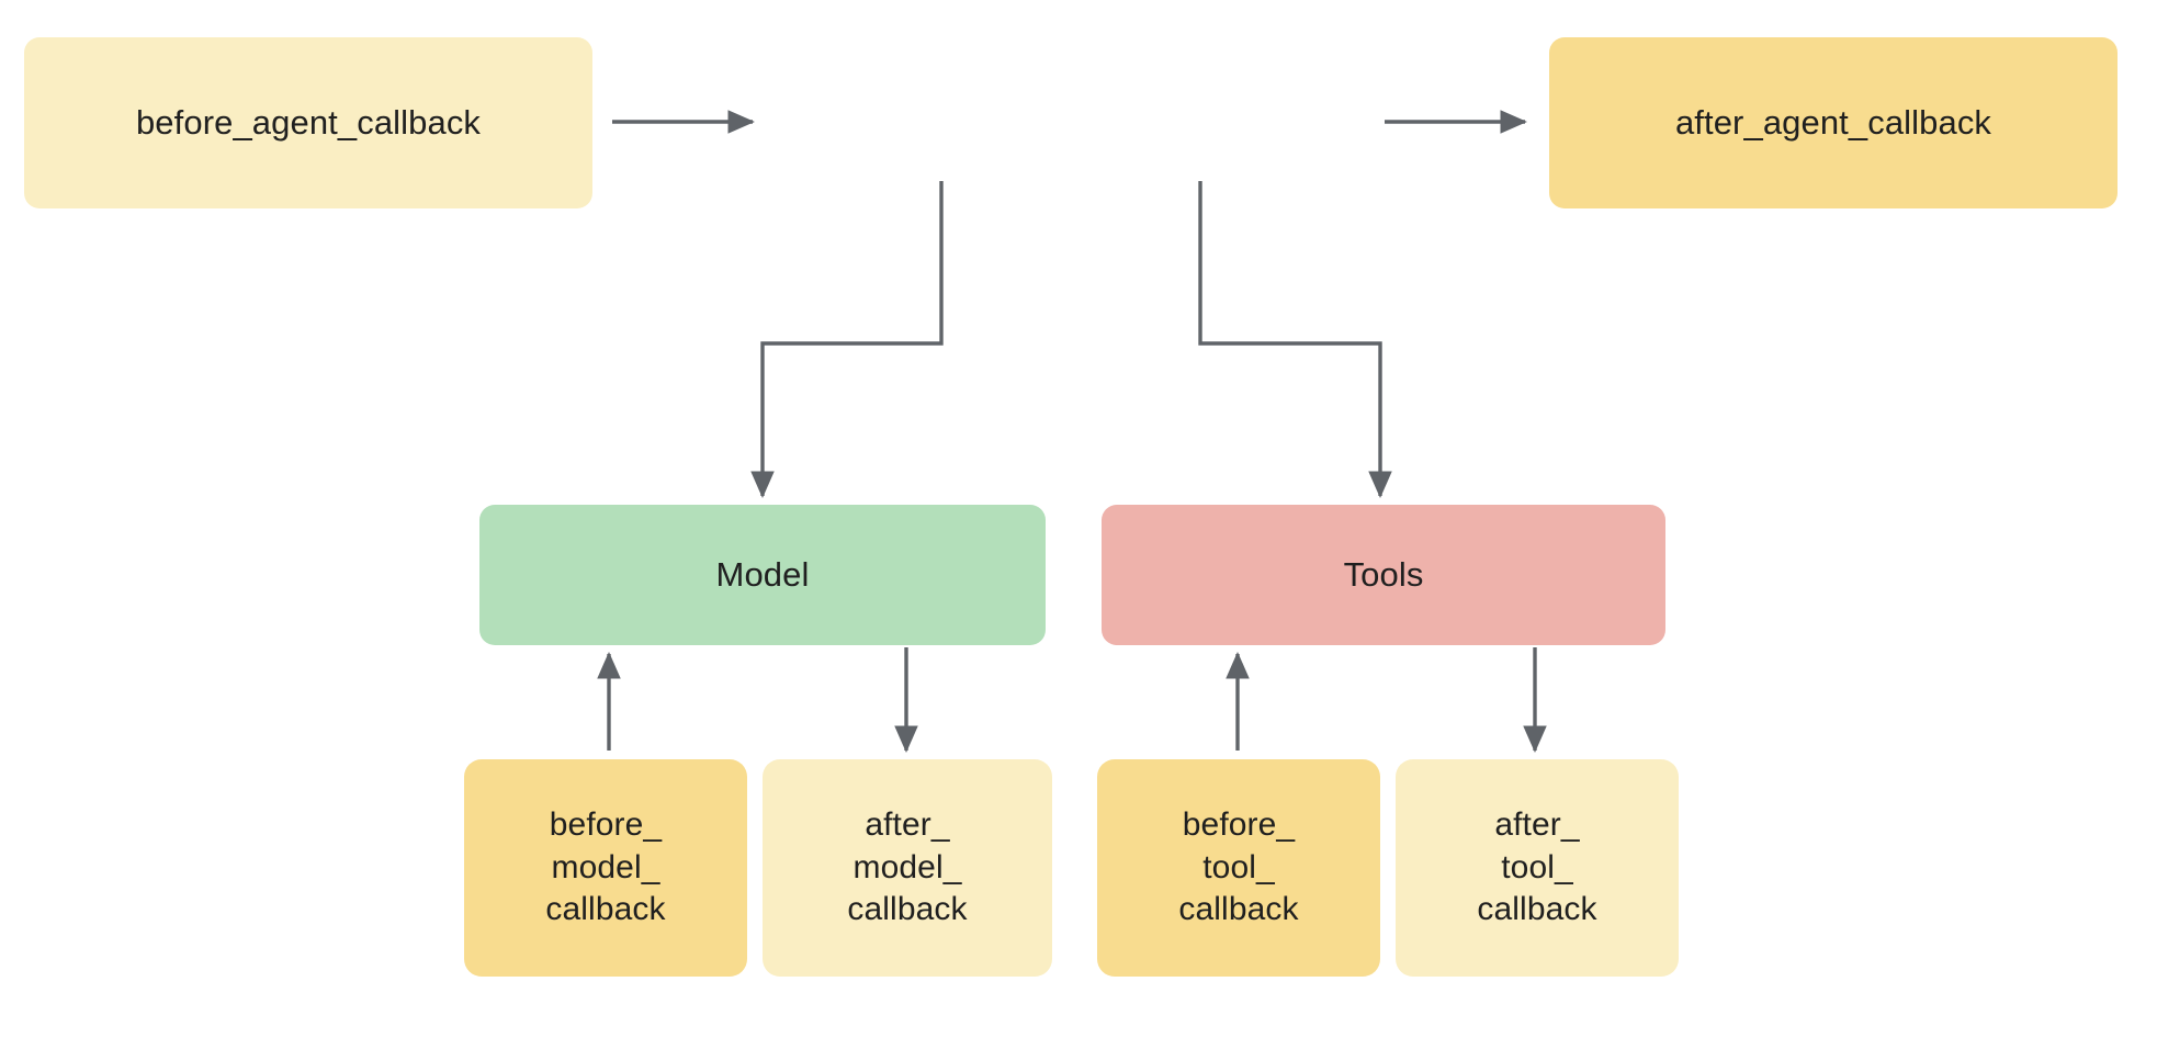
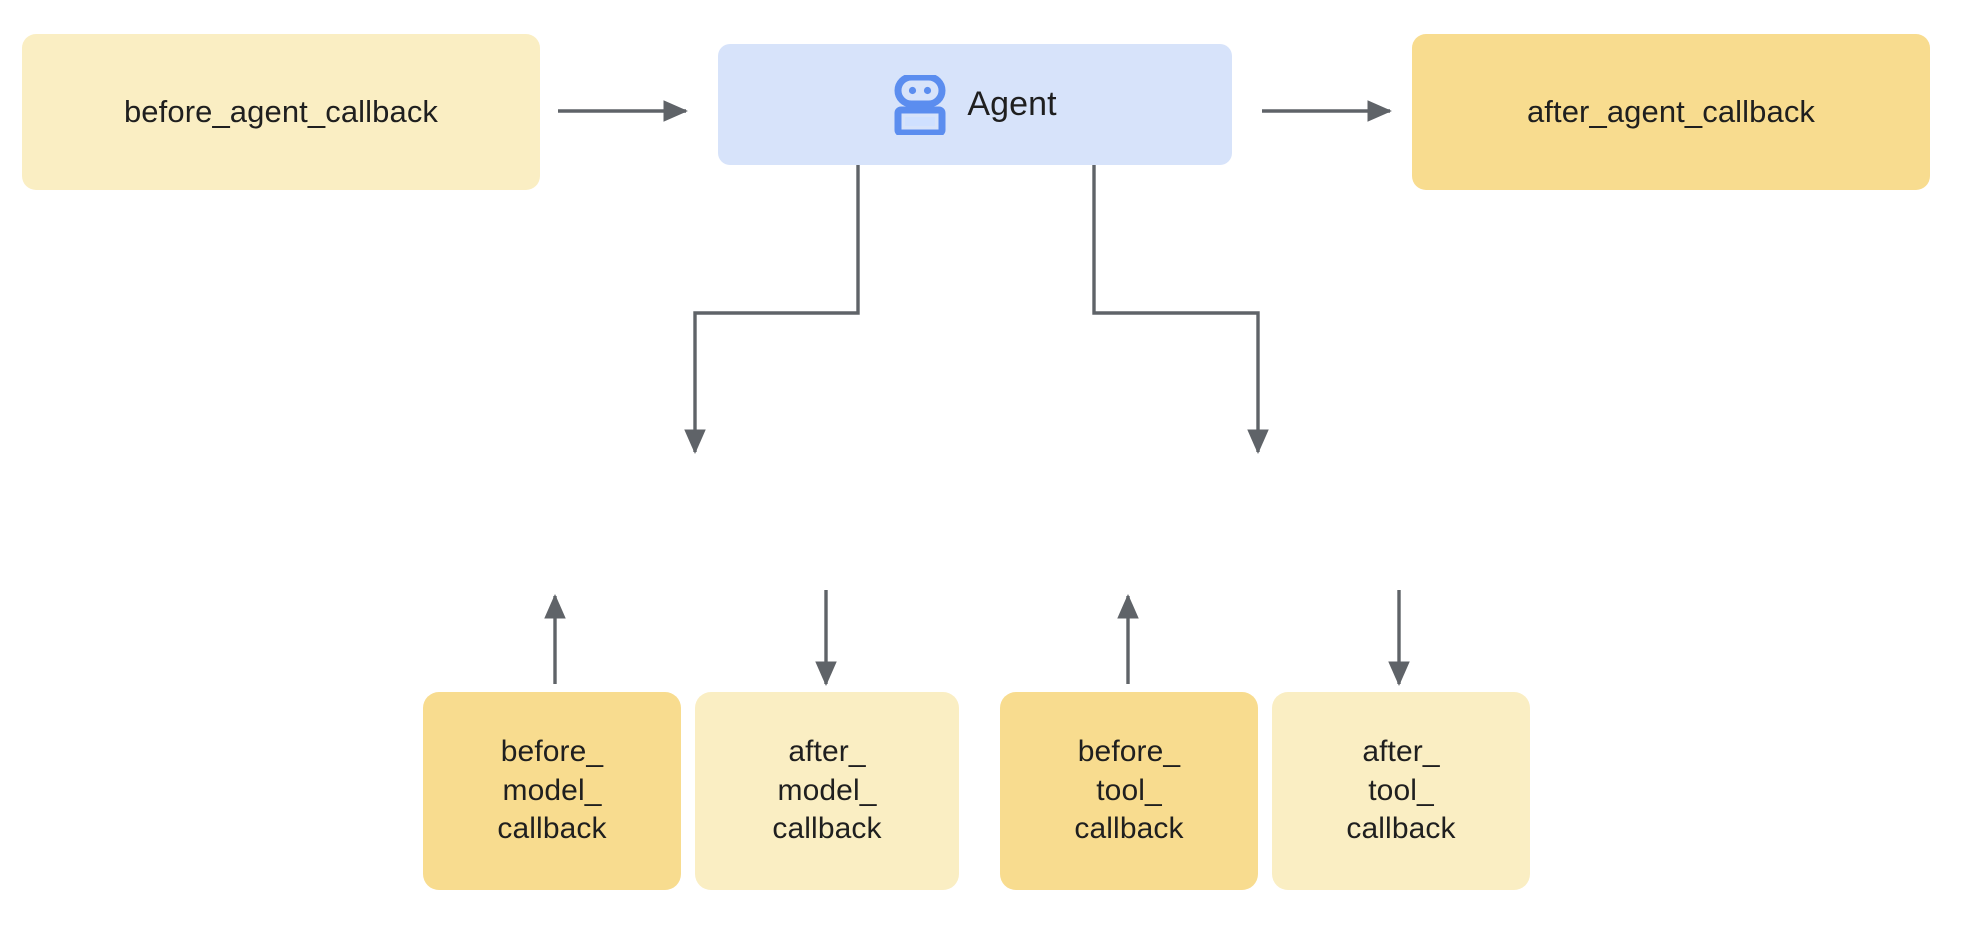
  before_agent_callback
+ Agent
  after_agent_callback
- Model
- Tools
  before_
  model_
  callback
  after_
  model_
  callback
  before_
  tool_
  callback
  after_
  tool_
  callback
